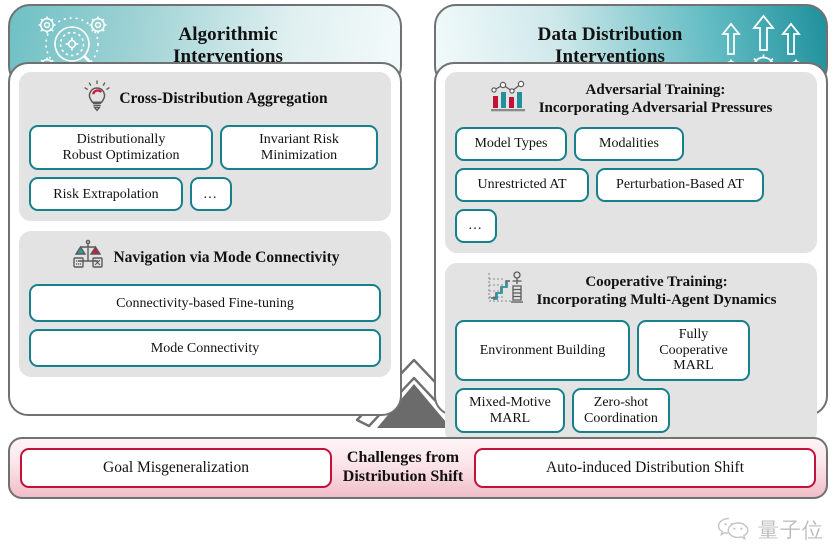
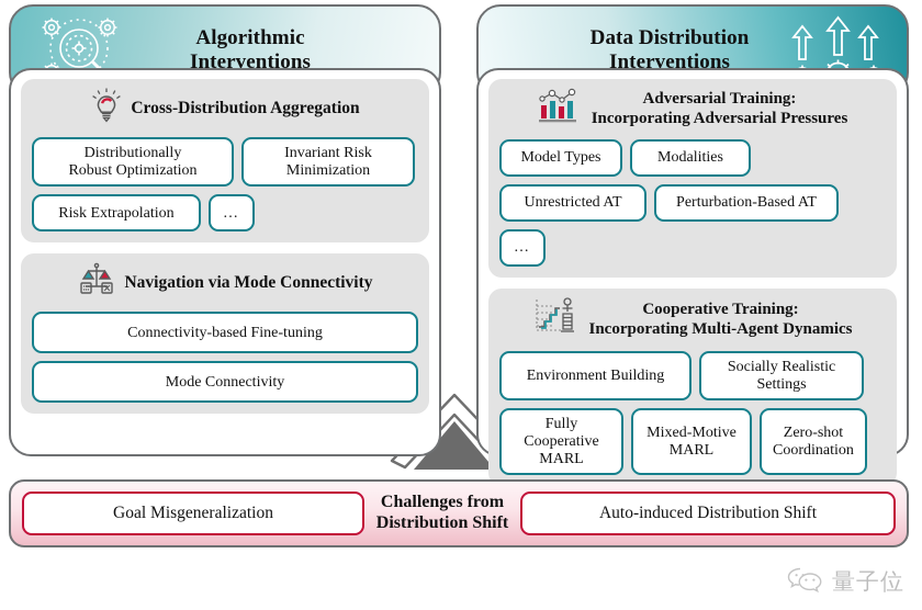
  Algorithmic
  Interventions
  Cross-Distribution Aggregation
  Distributionally
  Robust Optimization
  Invariant Risk
  Minimization
  Risk Extrapolation
  …
  Navigation via Mode Connectivity
  Connectivity-based Fine-tuning
  Mode Connectivity
  Data Distribution
  Interventions
  Adversarial Training:
  Incorporating Adversarial Pressures
  Model Types
  Modalities
  Unrestricted AT
  Perturbation-Based AT
  …
  Cooperative Training:
  Incorporating Multi-Agent Dynamics
  Environment Building
+ Socially Realistic
+ Settings
  Fully Cooperative
  MARL
  Mixed-Motive
  MARL
  Zero-shot
  Coordination
  Goal Misgeneralization
  Challenges from
  Distribution Shift
  Auto-induced Distribution Shift
  量子位
